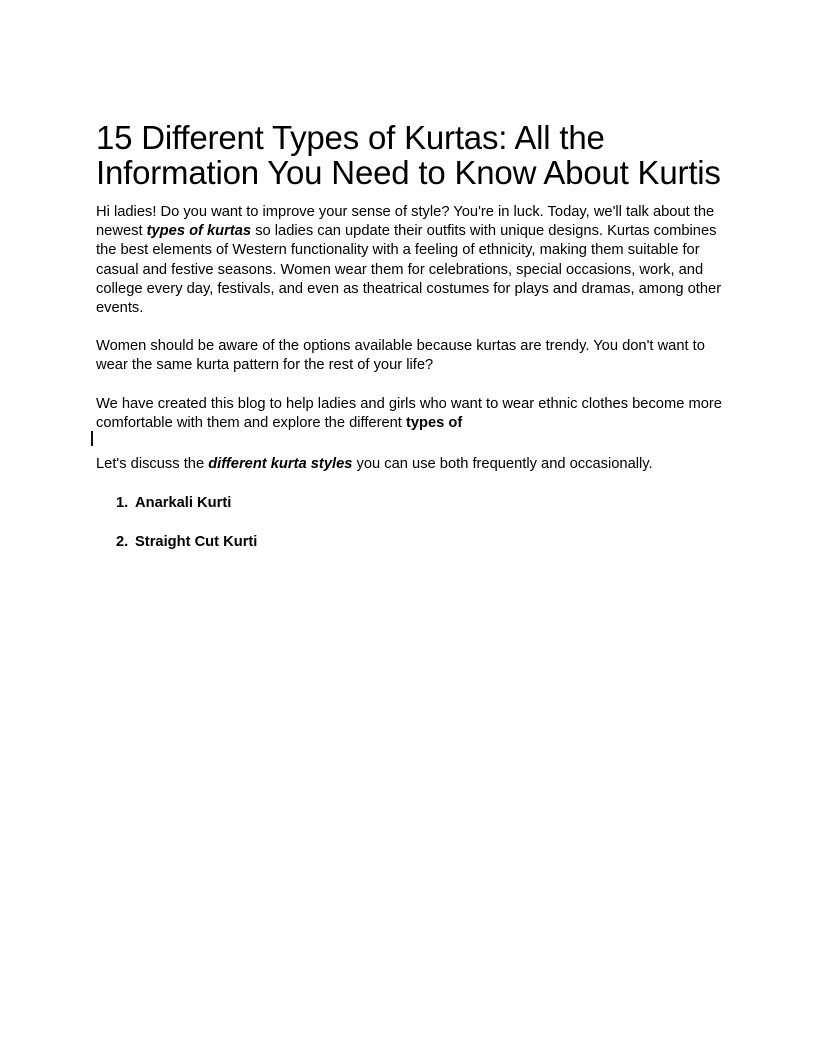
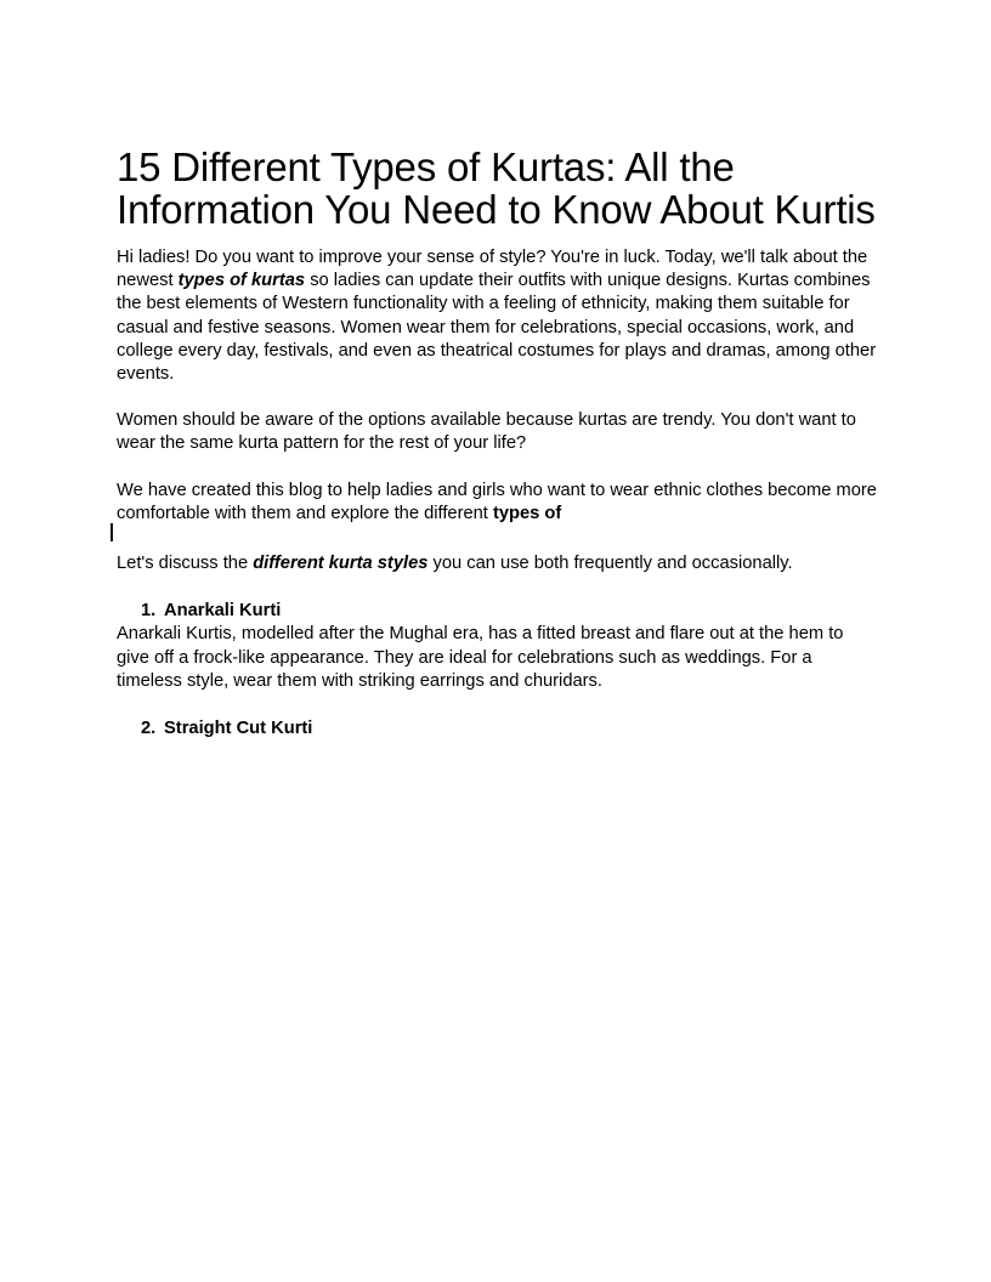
  15 Different Types of Kurtas: All the Information You Need to Know About Kurtis
  Hi ladies! Do you want to improve your sense of style? You're in luck. Today, we'll talk about the newest types of kurtas so ladies can update their outfits with unique designs. Kurtas combines the best elements of Western functionality with a feeling of ethnicity, making them suitable for casual and festive seasons. Women wear them for celebrations, special occasions, work, and college every day, festivals, and even as theatrical costumes for plays and dramas, among other events.
  Women should be aware of the options available because kurtas are trendy. You don't want to wear the same kurta pattern for the rest of your life?
  We have created this blog to help ladies and girls who want to wear ethnic clothes become more comfortable with them and explore the different types of
  Let's discuss the different kurta styles you can use both frequently and occasionally.
  1. Anarkali Kurti
+ Anarkali Kurtis, modelled after the Mughal era, has a fitted breast and flare out at the hem to give off a frock-like appearance. They are ideal for celebrations such as weddings. For a timeless style, wear them with striking earrings and churidars.
  2. Straight Cut Kurti
